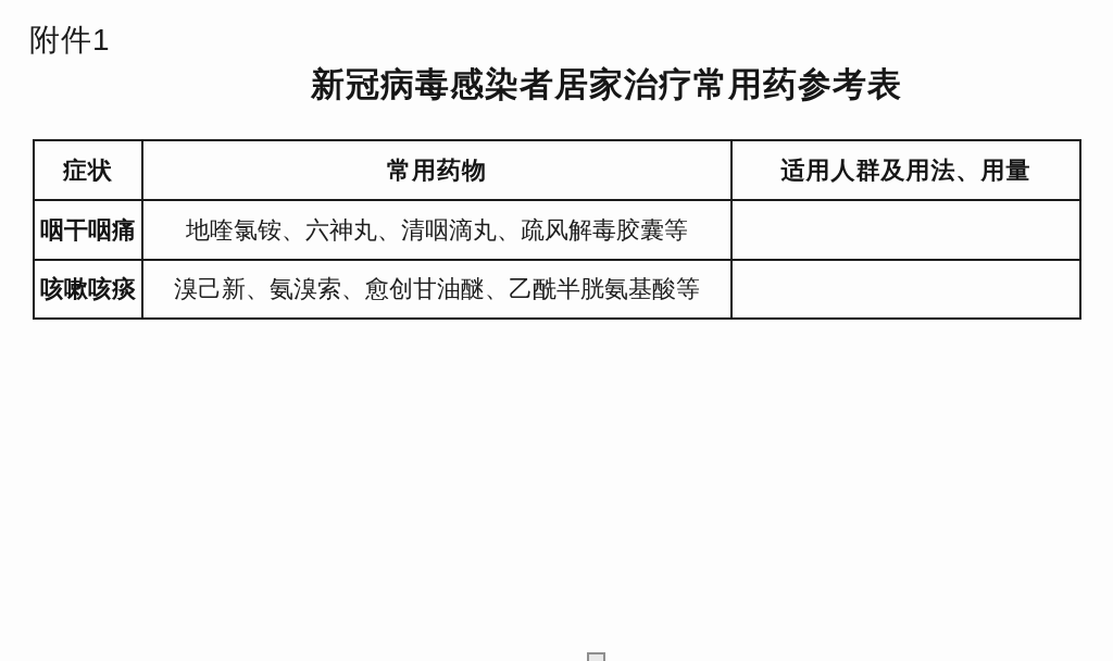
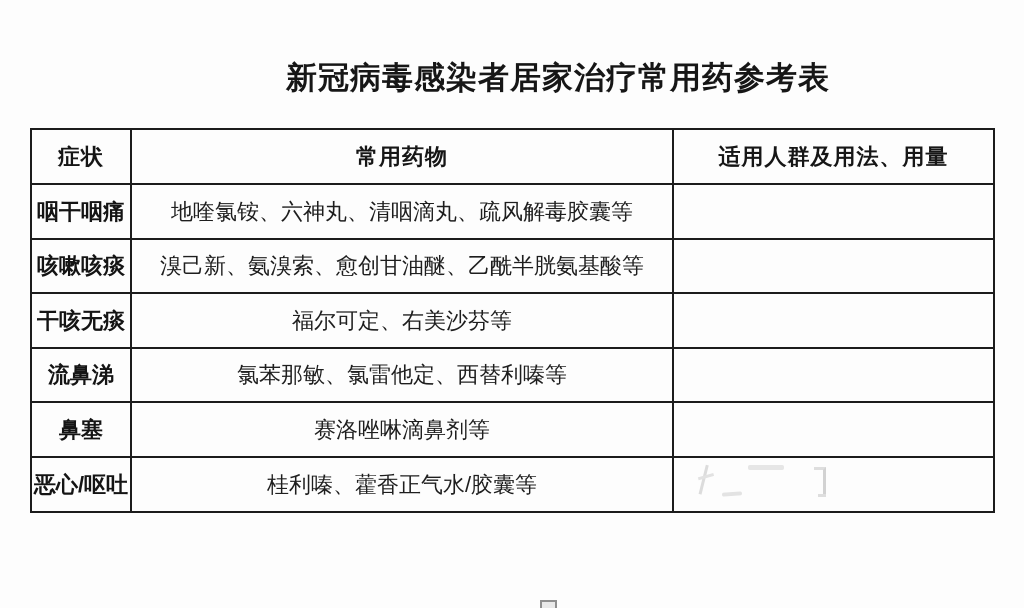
- 附件1
  新冠病毒感染者居家治疗常用药参考表
  症状	常用药物	适用人群及用法、用量
  咽干咽痛	地喹氯铵、六神丸、清咽滴丸、疏风解毒胶囊等
  咳嗽咳痰	溴己新、氨溴索、愈创甘油醚、乙酰半胱氨基酸等
+ 干咳无痰	福尔可定、右美沙芬等
+ 流鼻涕	氯苯那敏、氯雷他定、西替利嗪等
+ 鼻塞	赛洛唑啉滴鼻剂等
+ 恶心/呕吐	桂利嗪、藿香正气水/胶囊等
